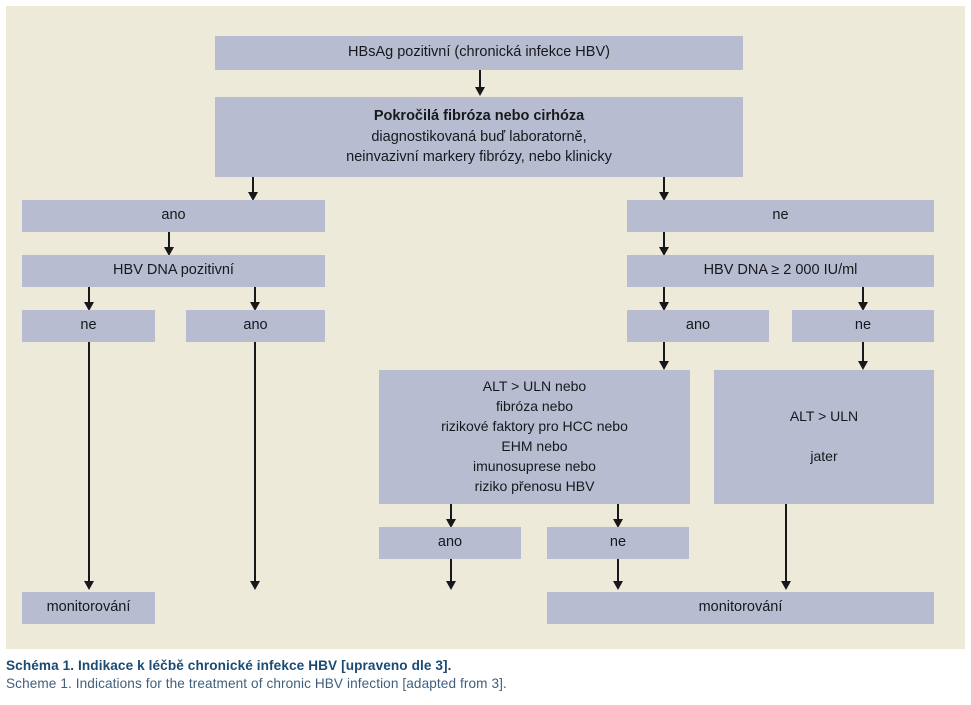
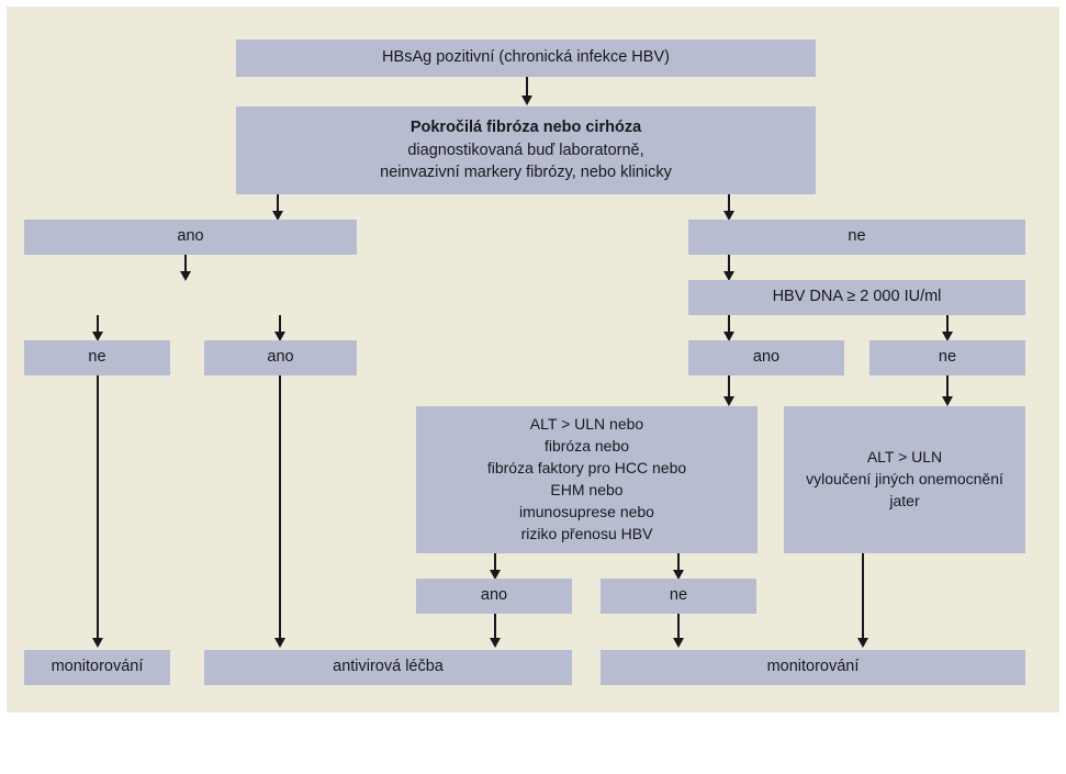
  HBsAg pozitivní (chronická infekce HBV)
  Pokročilá fibróza nebo cirhóza
  diagnostikovaná buď laboratorně,
  neinvazivní markery fibrózy, nebo klinicky
  ano
  ne
- HBV DNA pozitivní
  HBV DNA ≥ 2 000 IU/ml
  ne
  ano
  ano
  ne
  ALT > ULN nebo
  fibróza nebo
- rizikové faktory pro HCC nebo
+ fibróza faktory pro HCC nebo
  EHM nebo
  imunosuprese nebo
  riziko přenosu HBV
  ALT > ULN
+ vyloučení jiných onemocnění
  jater
  ano
  ne
  monitorování
+ antivirová léčba
  monitorování
- Schéma 1. Indikace k léčbě chronické infekce HBV [upraveno dle 3].
- Scheme 1. Indications for the treatment of chronic HBV infection [adapted from 3].
